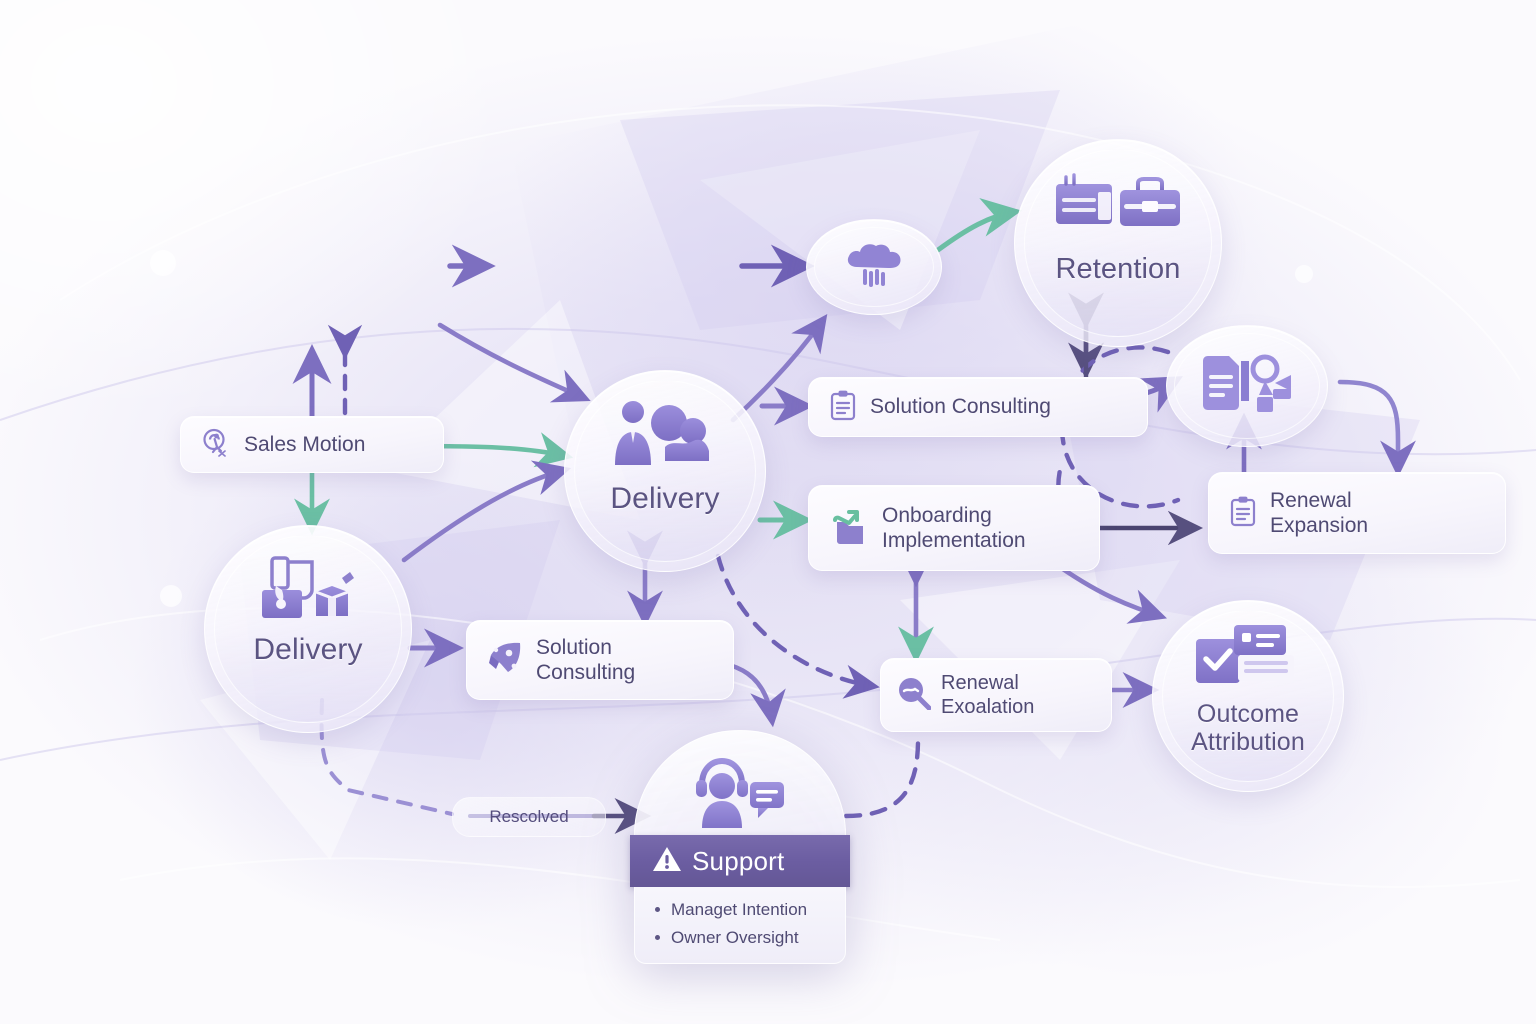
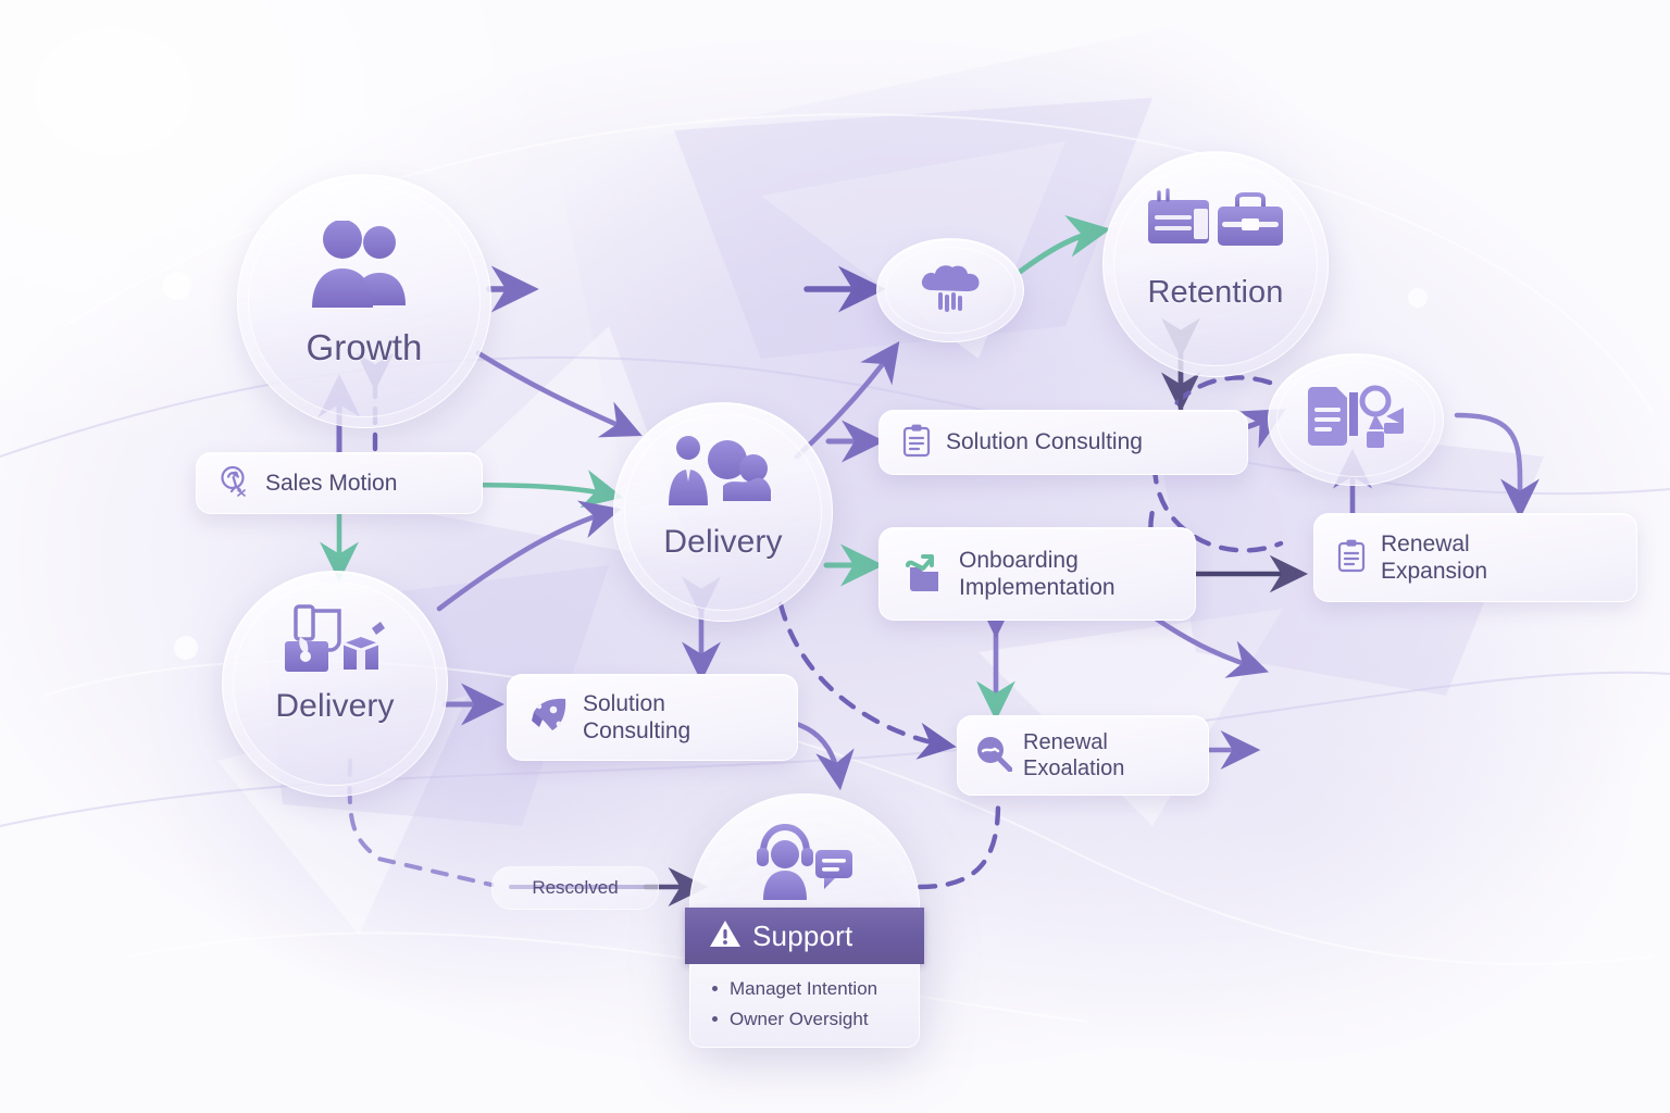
+ Growth
  Retention
  Sales Motion
  Delivery
  Solution Consulting
  Onboarding
  Implementation
  Renewal
  Expansion
  Delivery
  Solution
  Consulting
  Renewal
  Exoalation
- Outcome
- Attribution
  Rescolved
  Support
  Managet Intention
  Owner Oversight
